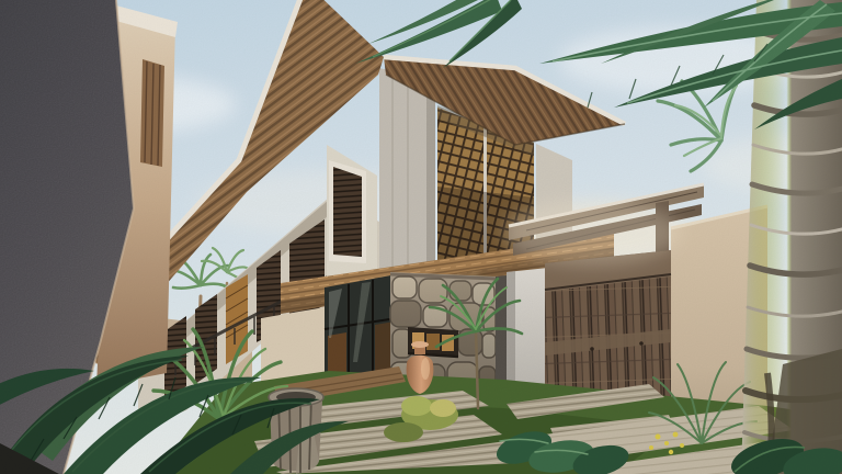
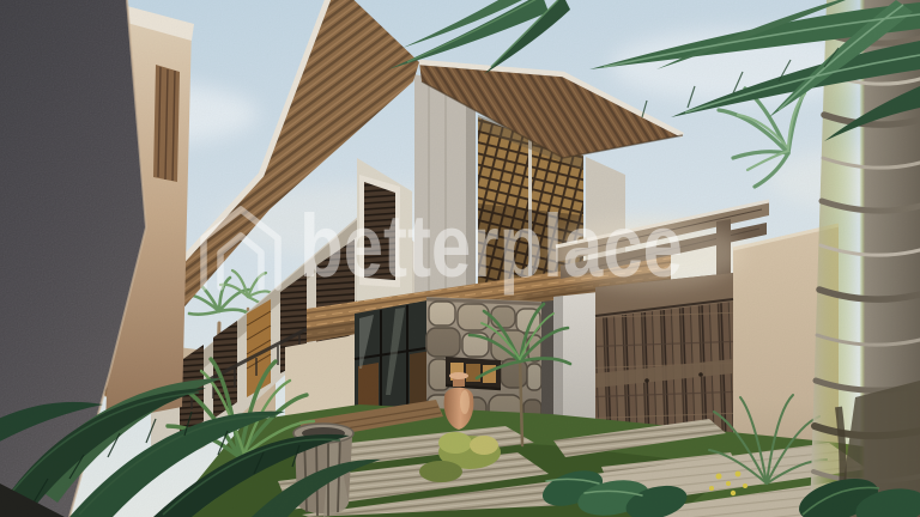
+ betterplace
